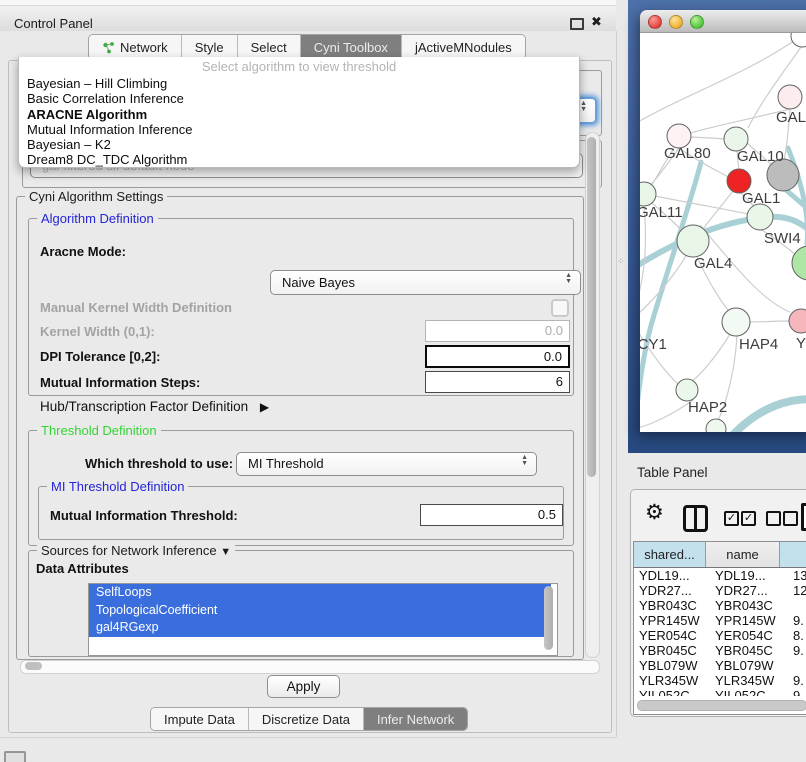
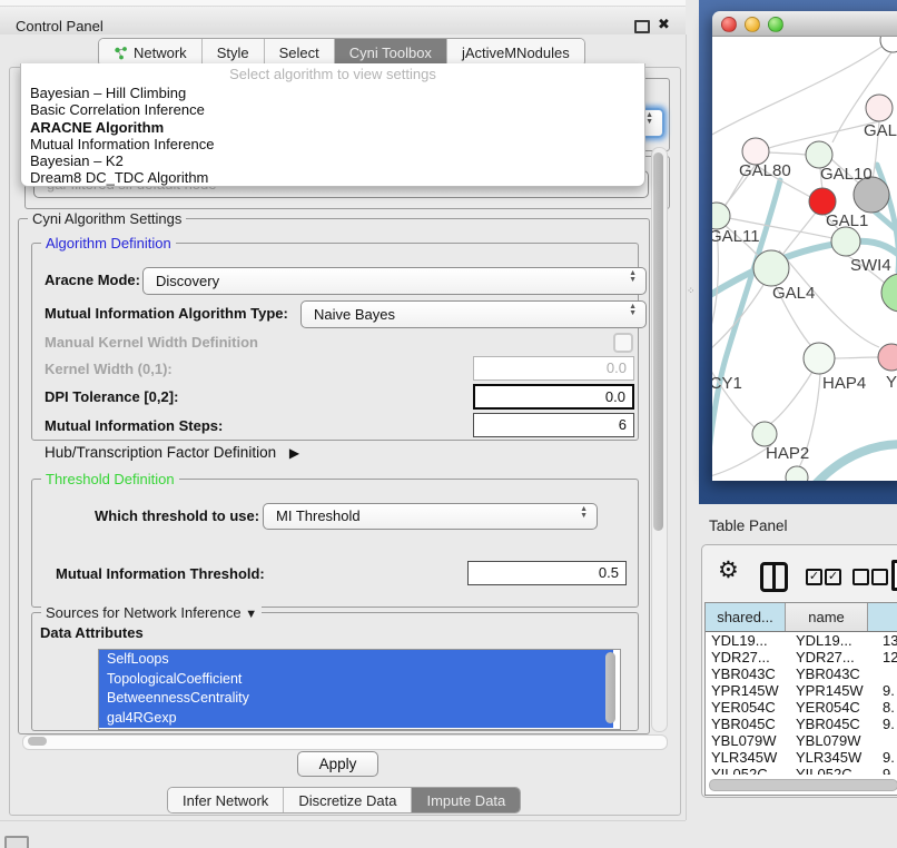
  Control Panel
  ✖
  Network
  Style
  Select
  Cyni Toolbox
  jActiveMNodules
- Select algorithm to view threshold
+ Select algorithm to view settings
  Bayesian – Hill Climbing
  Basic Correlation Inference
  ARACNE Algorithm
  Mutual Information Inference
  Bayesian – K2
  Dream8 DC_TDC Algorithm
  Cyni Algorithm Settings
  Algorithm Definition
  Aracne Mode:
+ Discovery
+ Mutual Information Algorithm Type:
  Naive Bayes
  Manual Kernel Width Definition
  Kernel Width (0,1):
  0.0
  DPI Tolerance [0,2]:
  0.0
  Mutual Information Steps:
  6
  Hub/Transcription Factor Definition ▶
  Threshold Definition
  Which threshold to use:
  MI Threshold
- MI Threshold Definition
  Mutual Information Threshold:
  0.5
  Sources for Network Inference ▼
  Data Attributes
  SelfLoops
  TopologicalCoefficient
+ BetweennessCentrality
  gal4RGexp
  Apply
- Impute Data
+ Infer Network
  Discretize Data
- Infer Network
+ Impute Data
  ⁘
  GAL
  GAL80
  GAL10
  GAL1
  SWI4
  GAL11
  GAL4
  CY1
  HAP4
  Y
  HAP2
  Table Panel
  ⚙
  ✓
  ✓
  shared...
  name
  YDL19...
  YDL19...
  13
  YDR27...
  YDR27...
  12
  YBR043C
  YBR043C
  YPR145W
  YPR145W
  9.
  YER054C
  YER054C
  8.
  YBR045C
  YBR045C
  9.
  YBL079W
  YBL079W
  YLR345W
  YLR345W
  9.
  YIL052C
  YIL052C
  9.
